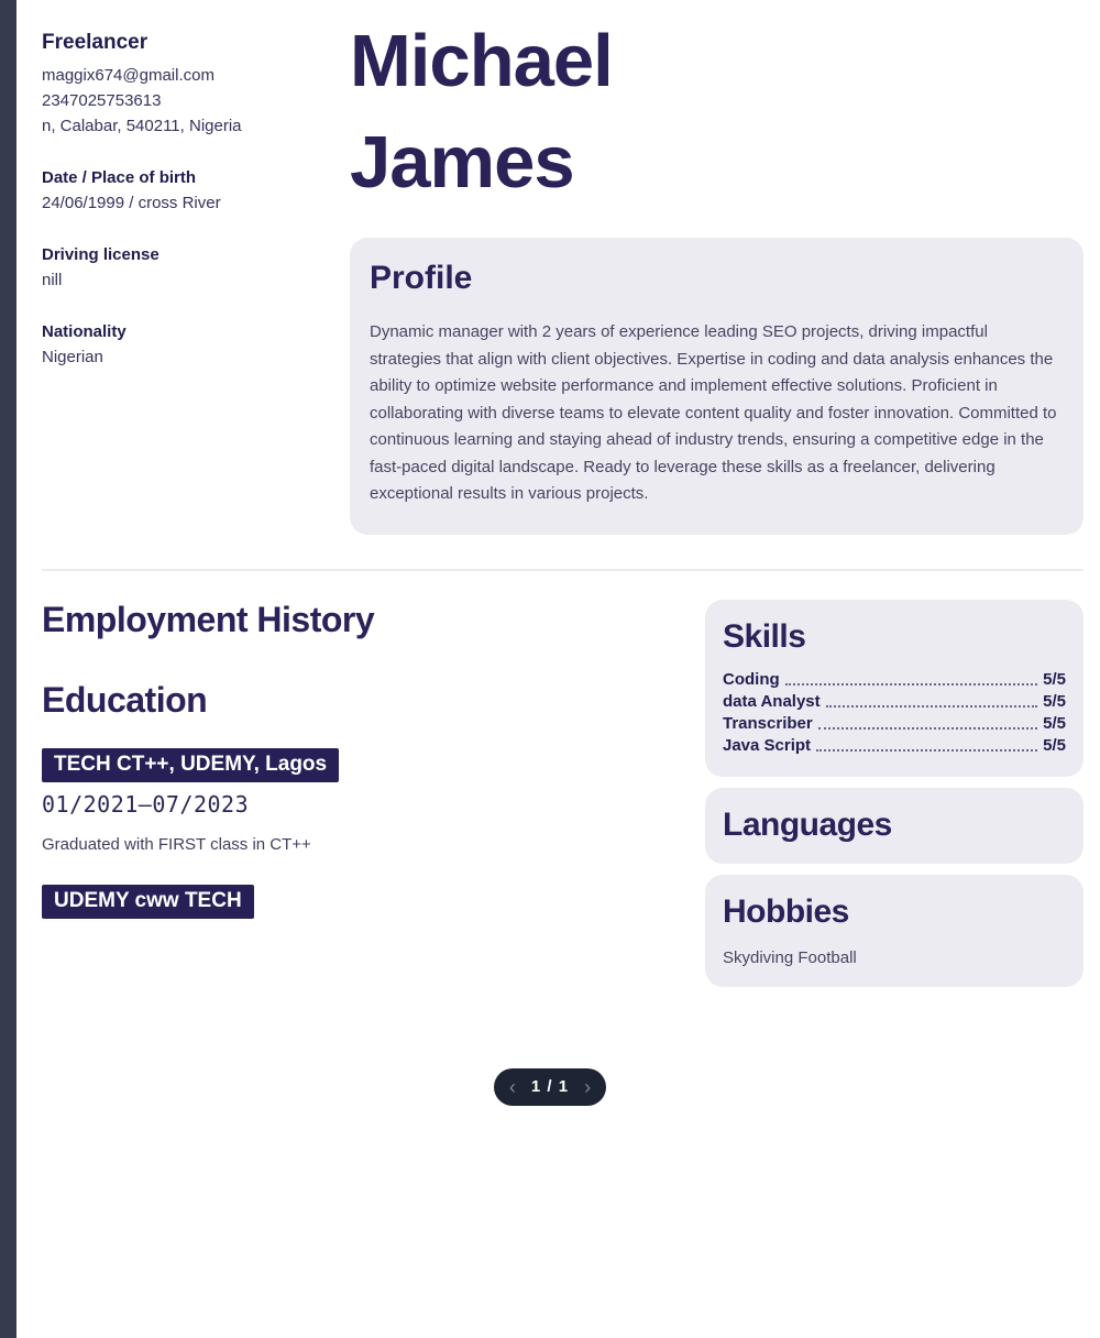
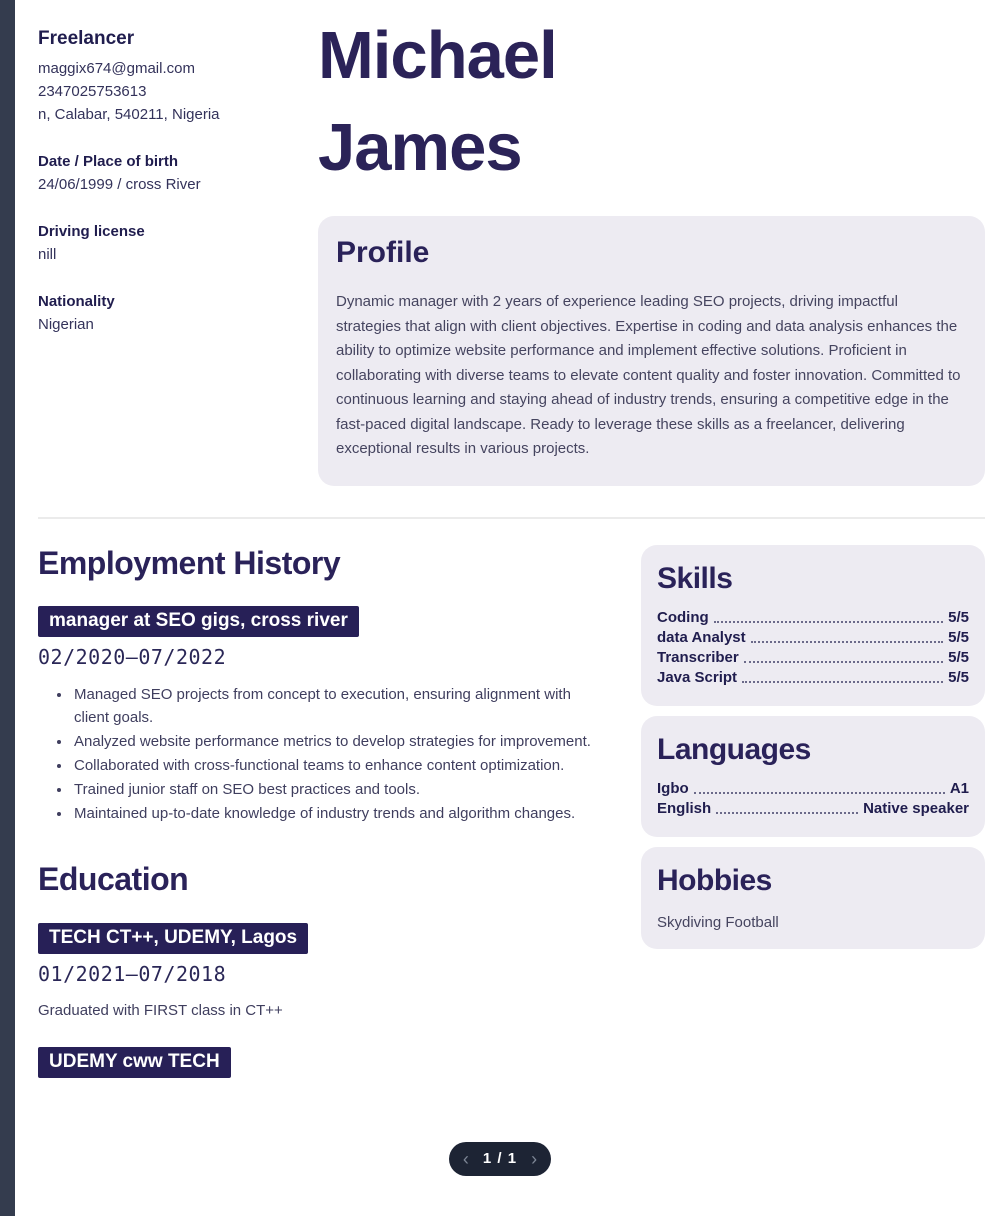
  Freelancer
  maggix674@gmail.com
  2347025753613
  n, Calabar, 540211, Nigeria
  Date / Place of birth
  24/06/1999 / cross River
  Driving license
  nill
  Nationality
  Nigerian
  Michael
  James
  Profile
  Dynamic manager with 2 years of experience leading SEO projects, driving impactful strategies that align with client objectives. Expertise in coding and data analysis enhances the ability to optimize website performance and implement effective solutions. Proficient in collaborating with diverse teams to elevate content quality and foster innovation. Committed to continuous learning and staying ahead of industry trends, ensuring a competitive edge in the fast-paced digital landscape. Ready to leverage these skills as a freelancer, delivering exceptional results in various projects.
  Employment History
+ manager at SEO gigs, cross river
+ 02/2020—07/2022
+ Managed SEO projects from concept to execution, ensuring alignment with client goals.
+ Analyzed website performance metrics to develop strategies for improvement.
+ Collaborated with cross-functional teams to enhance content optimization.
+ Trained junior staff on SEO best practices and tools.
+ Maintained up-to-date knowledge of industry trends and algorithm changes.
  Education
  TECH CT++, UDEMY, Lagos
- 01/2021—07/2023
+ 01/2021—07/2018
  Graduated with FIRST class in CT++
  UDEMY cww TECH
  Skills
  Coding
  5/5
  data Analyst
  5/5
  Transcriber
  5/5
  Java Script
  5/5
  Languages
+ Igbo
+ A1
+ English
+ Native speaker
  Hobbies
  Skydiving Football
  ‹
  1 / 1
  ›
